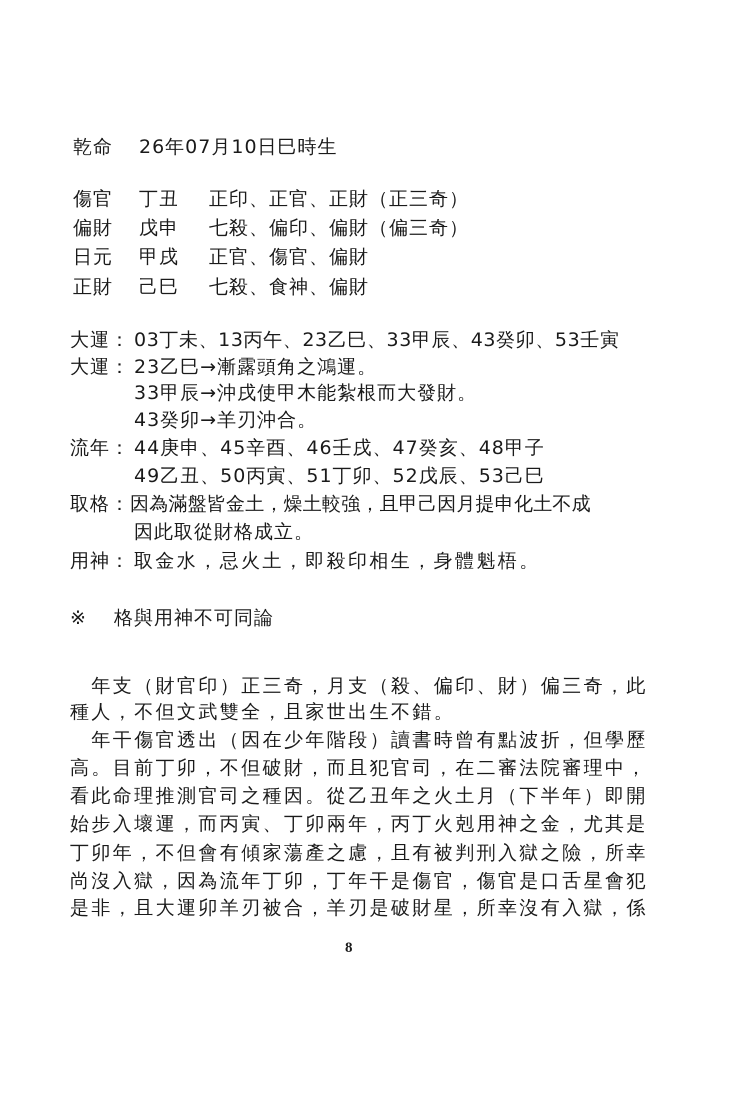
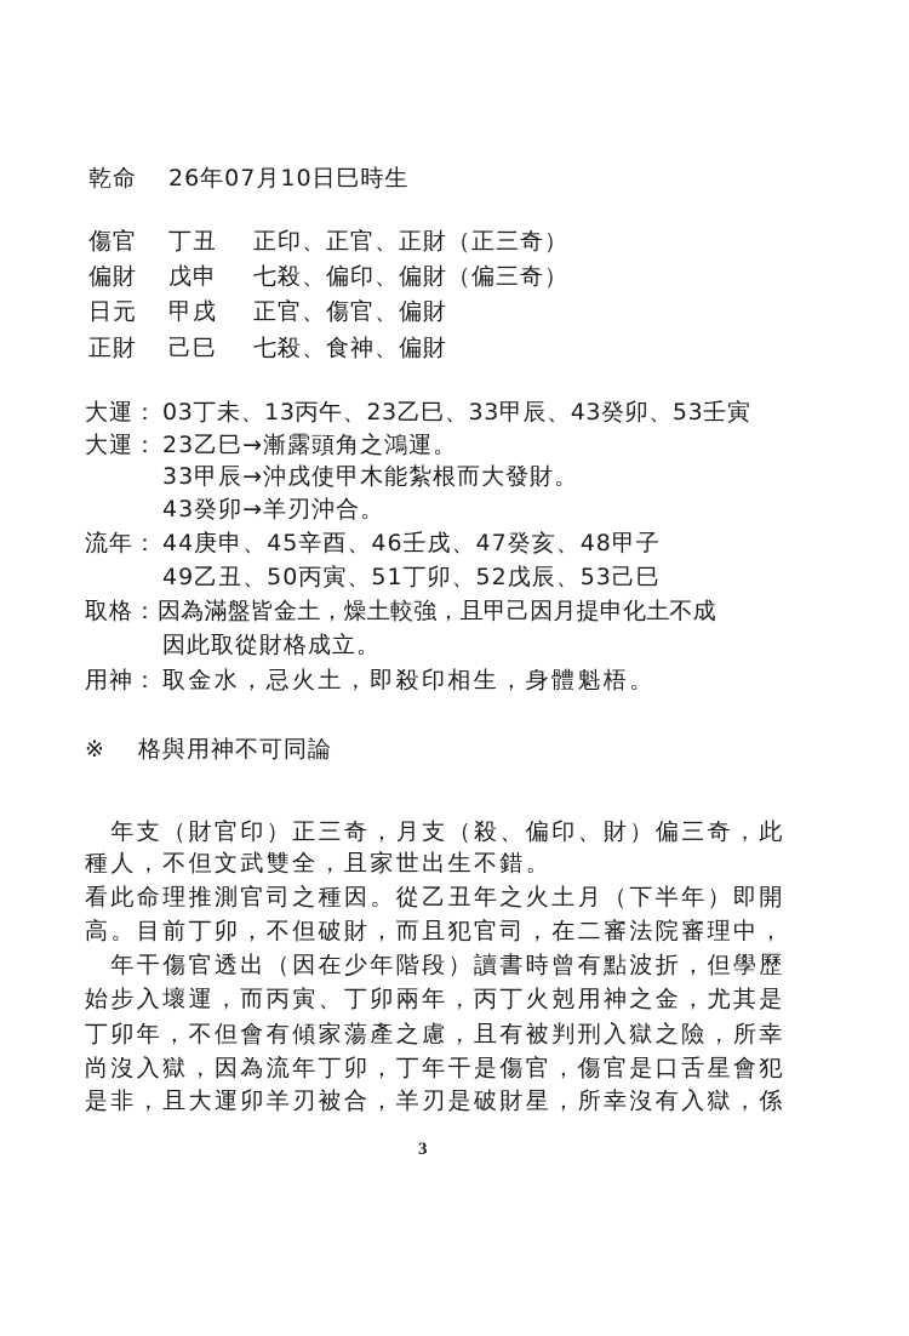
  乾命
  26年07月10日巳時生
  傷官
  丁丑
  正印、正官、正財（正三奇）
  偏財
  戊申
  七殺、偏印、偏財（偏三奇）
  日元
  甲戌
  正官、傷官、偏財
  正財
  己巳
  七殺、食神、偏財
  大運：
  03丁未、13丙午、23乙巳、33甲辰、43癸卯、53壬寅
  大運：
  23乙巳→漸露頭角之鴻運。
  33甲辰→沖戌使甲木能紮根而大發財。
  43癸卯→羊刃沖合。
  流年：
  44庚申、45辛酉、46壬戌、47癸亥、48甲子
  49乙丑、50丙寅、51丁卯、52戊辰、53己巳
  取格：
  因為滿盤皆金土，燥土較強，且甲己因月提申化土不成
  因此取從財格成立。
  用神：
  取金水，忌火土，即殺印相生，身體魁梧。
  ※
  格與用神不可同論
  年支（財官印）正三奇，月支（殺、偏印、財）偏三奇，此
  種人，不但文武雙全，且家世出生不錯。
- 年干傷官透出（因在少年階段）讀書時曾有點波折，但學歷
+ 看此命理推測官司之種因。從乙丑年之火土月（下半年）即開
  高。目前丁卯，不但破財，而且犯官司，在二審法院審理中，
- 看此命理推測官司之種因。從乙丑年之火土月（下半年）即開
+ 年干傷官透出（因在少年階段）讀書時曾有點波折，但學歷
  始步入壞運，而丙寅、丁卯兩年，丙丁火剋用神之金，尤其是
  丁卯年，不但會有傾家蕩產之慮，且有被判刑入獄之險，所幸
  尚沒入獄，因為流年丁卯，丁年干是傷官，傷官是口舌星會犯
  是非，且大運卯羊刃被合，羊刃是破財星，所幸沒有入獄，係
- 8
+ 3
